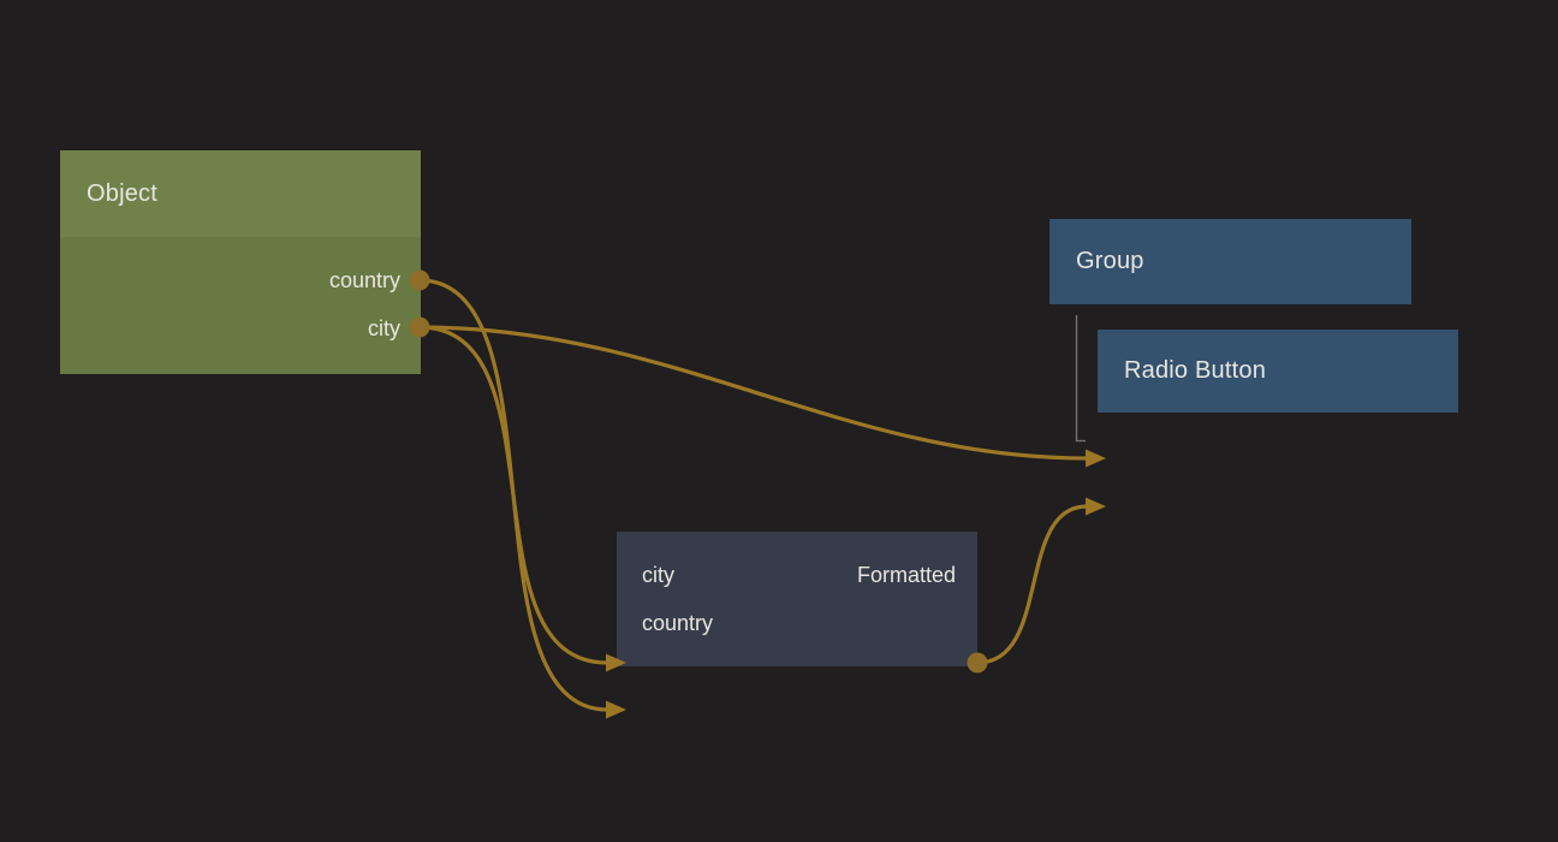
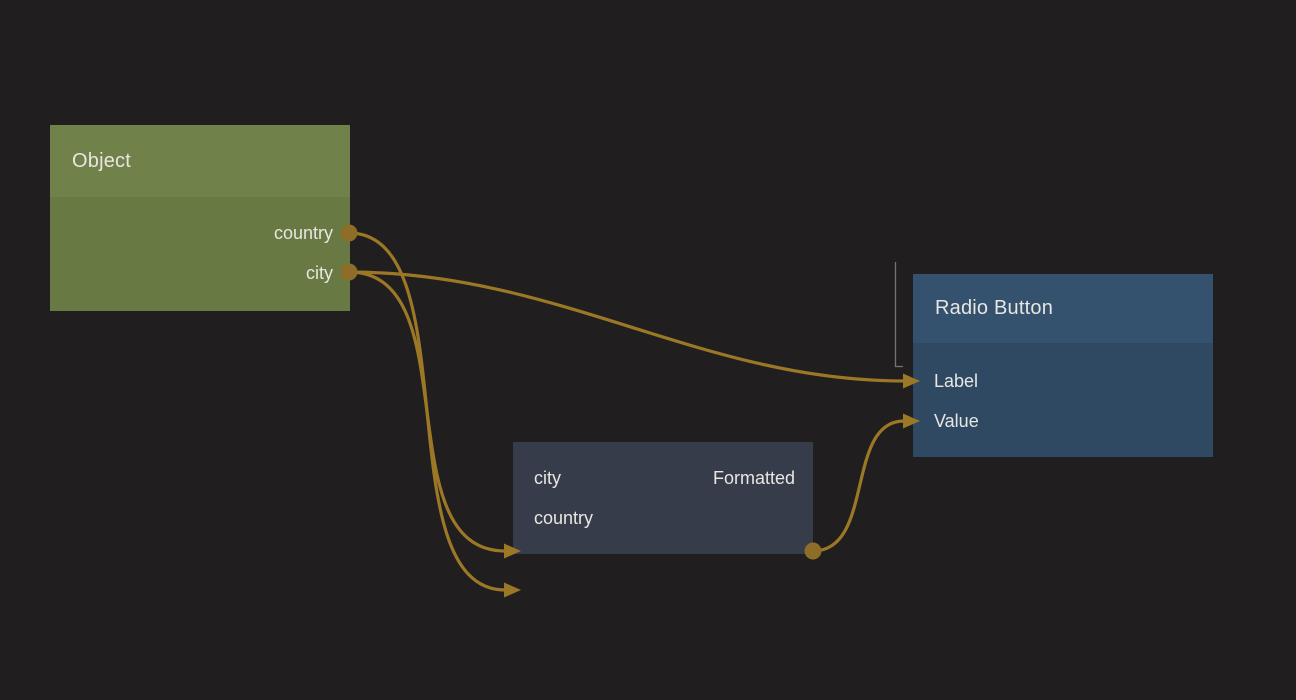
  Object
  country
  city
- Group
  Radio Button
+ Label
+ Value
  city
  Formatted
  country
